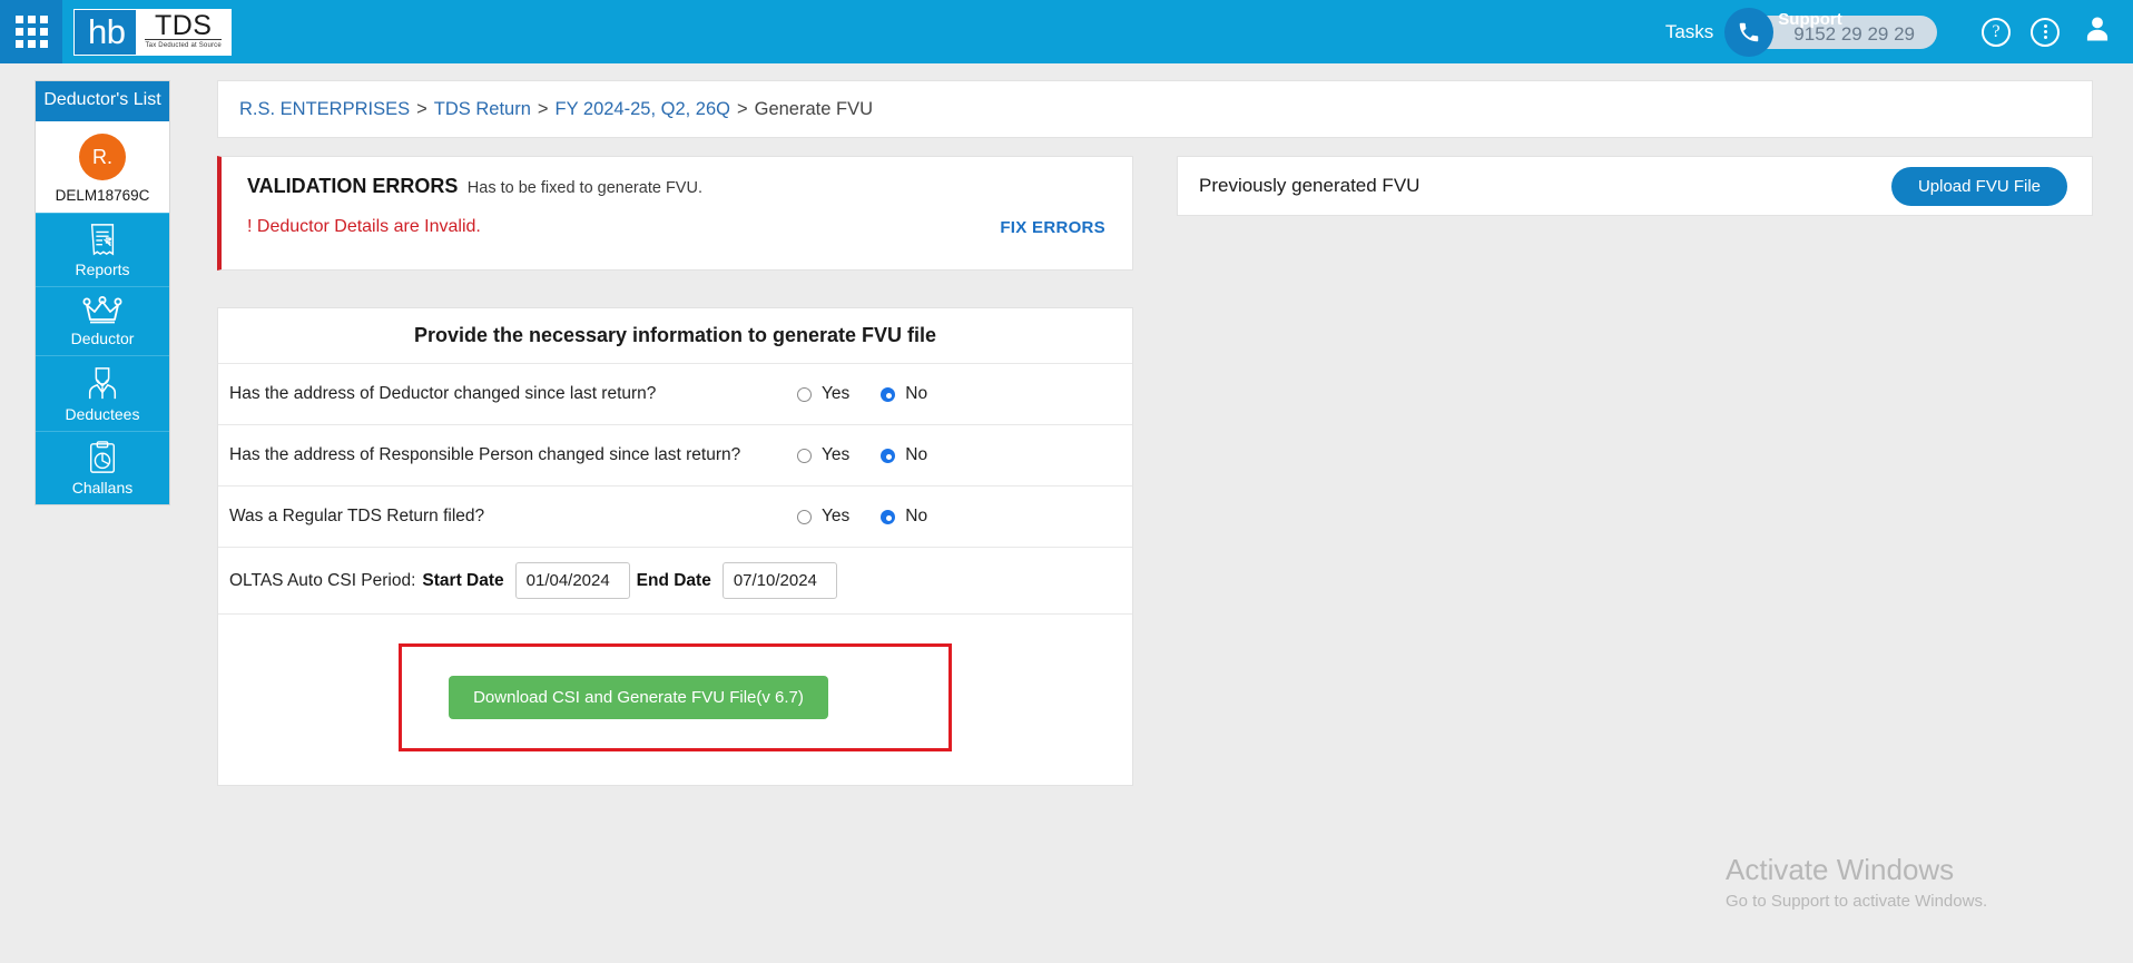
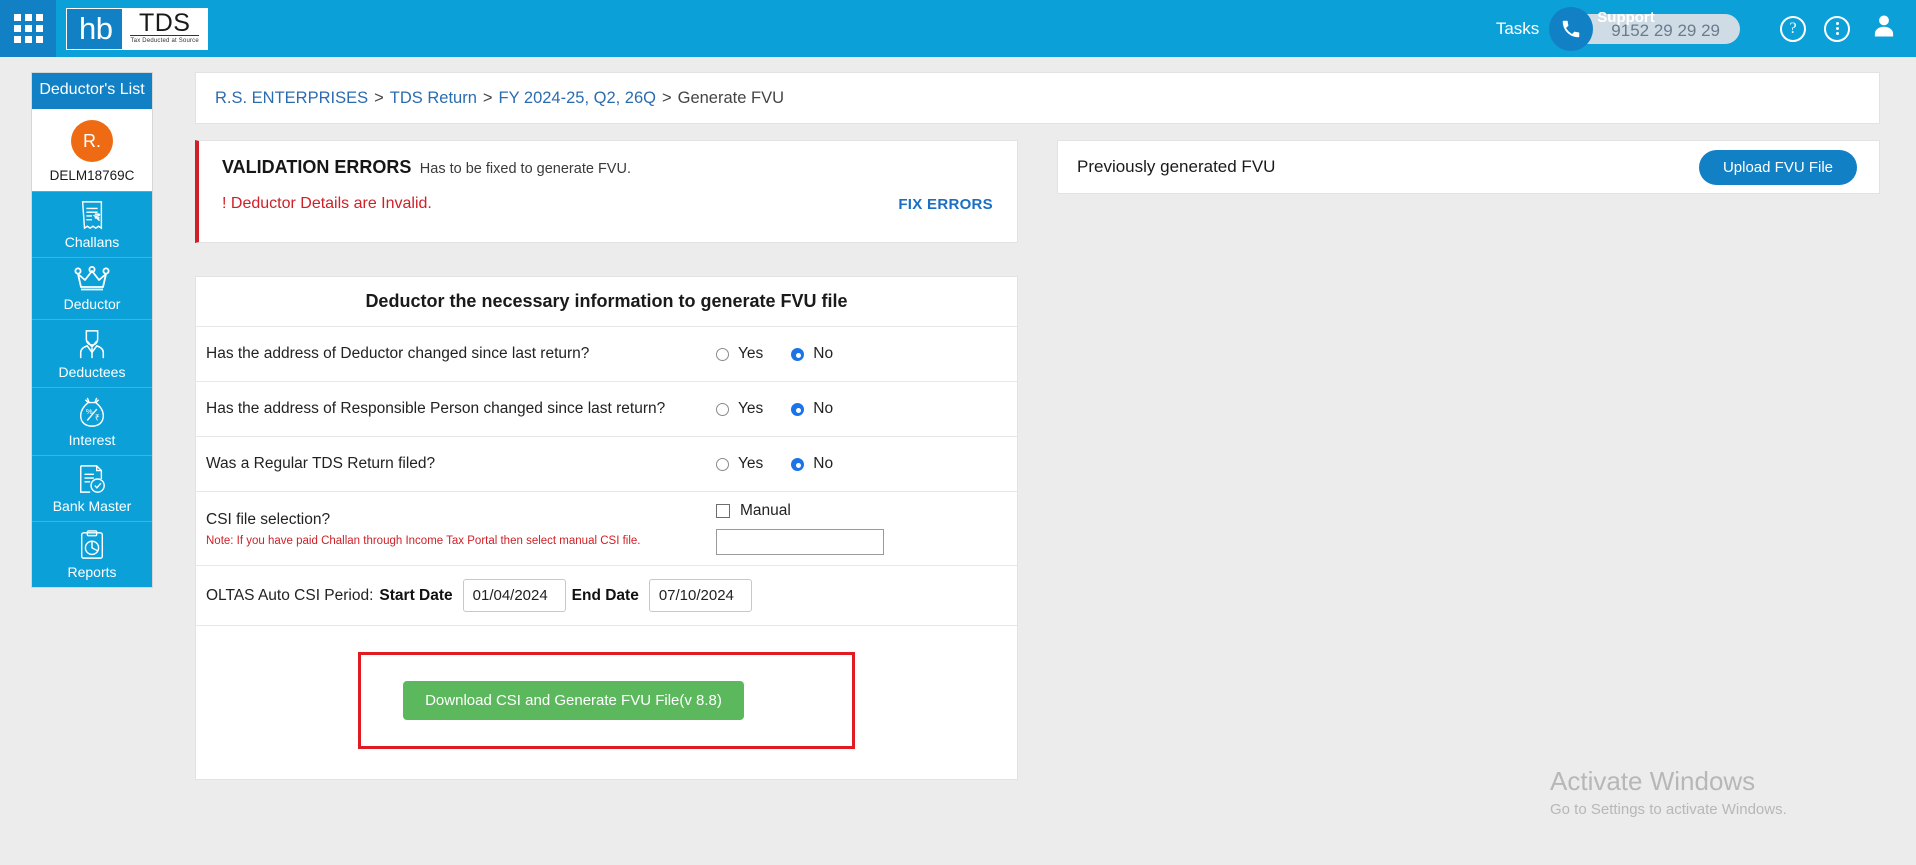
  hb
  TDS
  Tasks
  Support
  9152 29 29 29
  ?
  Deductor's List
  R.
  DELM18769C
- Reports
+ Challans
  Deductor
  Deductees
+ %
+ ₹
+ Interest
+ Bank Master
- Challans
+ Reports
  R.S. ENTERPRISES
  >
  TDS Return
  >
  FY 2024-25, Q2, 26Q
  >
  Generate FVU
  VALIDATION ERRORS Has to be fixed to generate FVU.
  ! Deductor Details are Invalid.
  FIX ERRORS
- Provide the necessary information to generate FVU file
+ Deductor the necessary information to generate FVU file
  Has the address of Deductor changed since last return?
  Yes
  No
  Has the address of Responsible Person changed since last return?
  Yes
  No
  Was a Regular TDS Return filed?
  Yes
  No
+ CSI file selection?
+ Note: If you have paid Challan through Income Tax Portal then select manual CSI file.
+ Manual
  OLTAS Auto CSI Period:
  Start Date
  01/04/2024
  End Date
  07/10/2024
- Download CSI and Generate FVU File(v 6.7)
+ Download CSI and Generate FVU File(v 8.8)
  Previously generated FVU
  Upload FVU File
  Activate Windows
- Go to Support to activate Windows.
+ Go to Settings to activate Windows.
